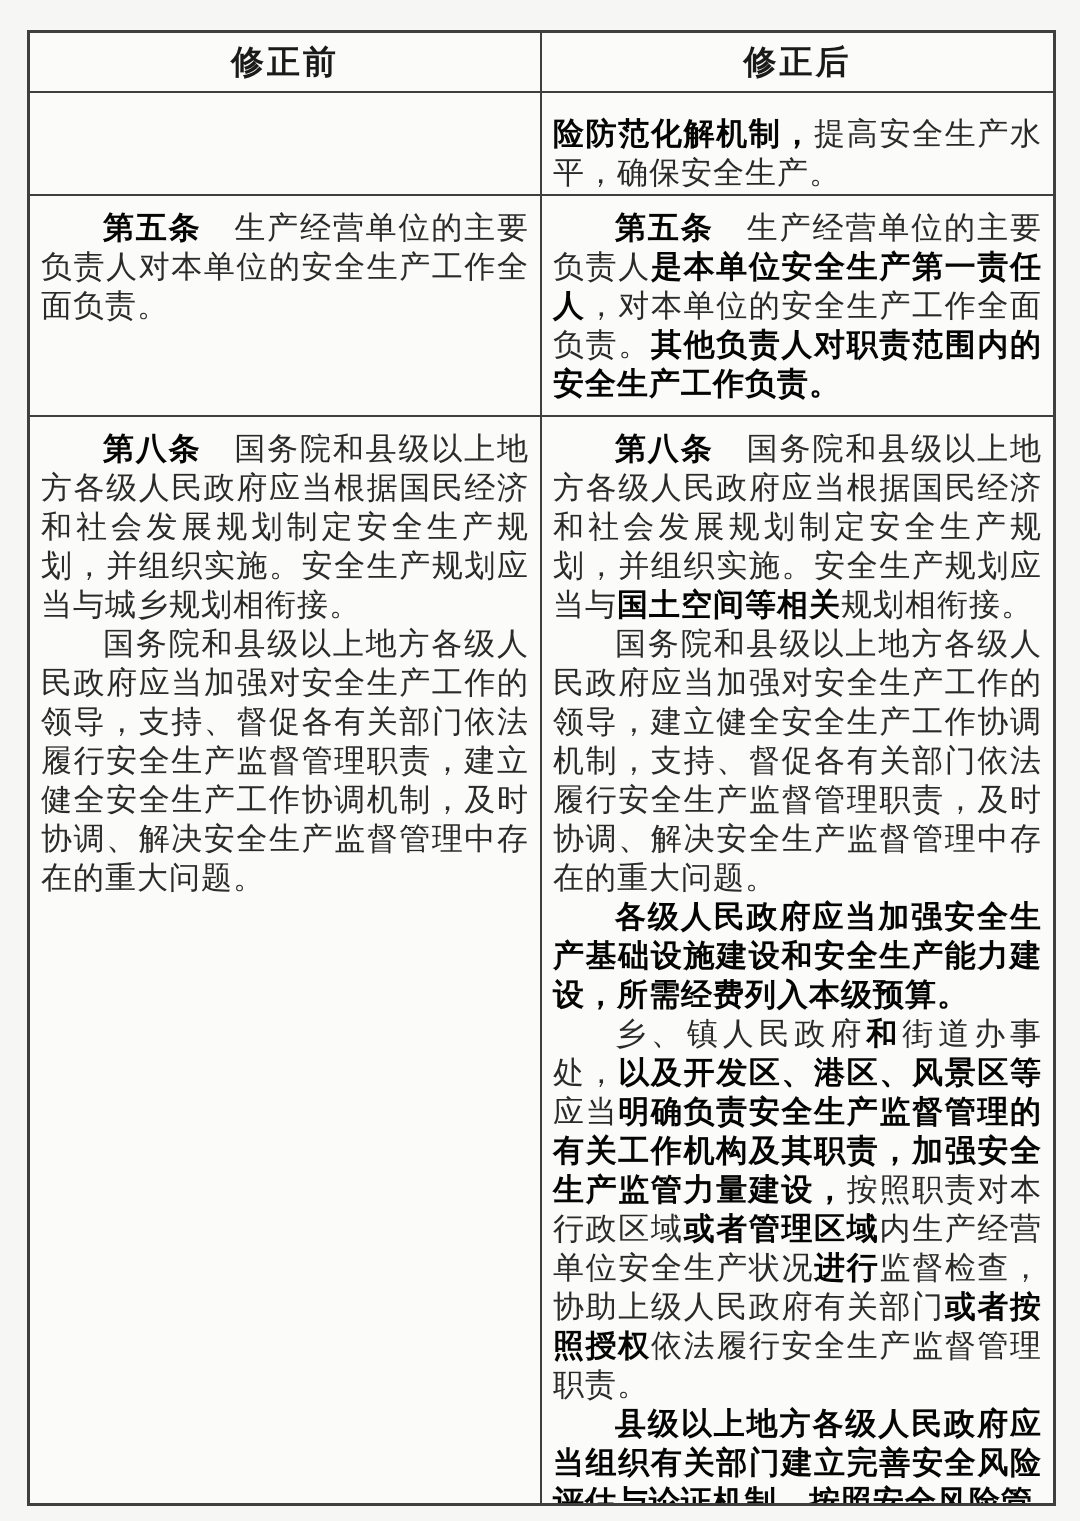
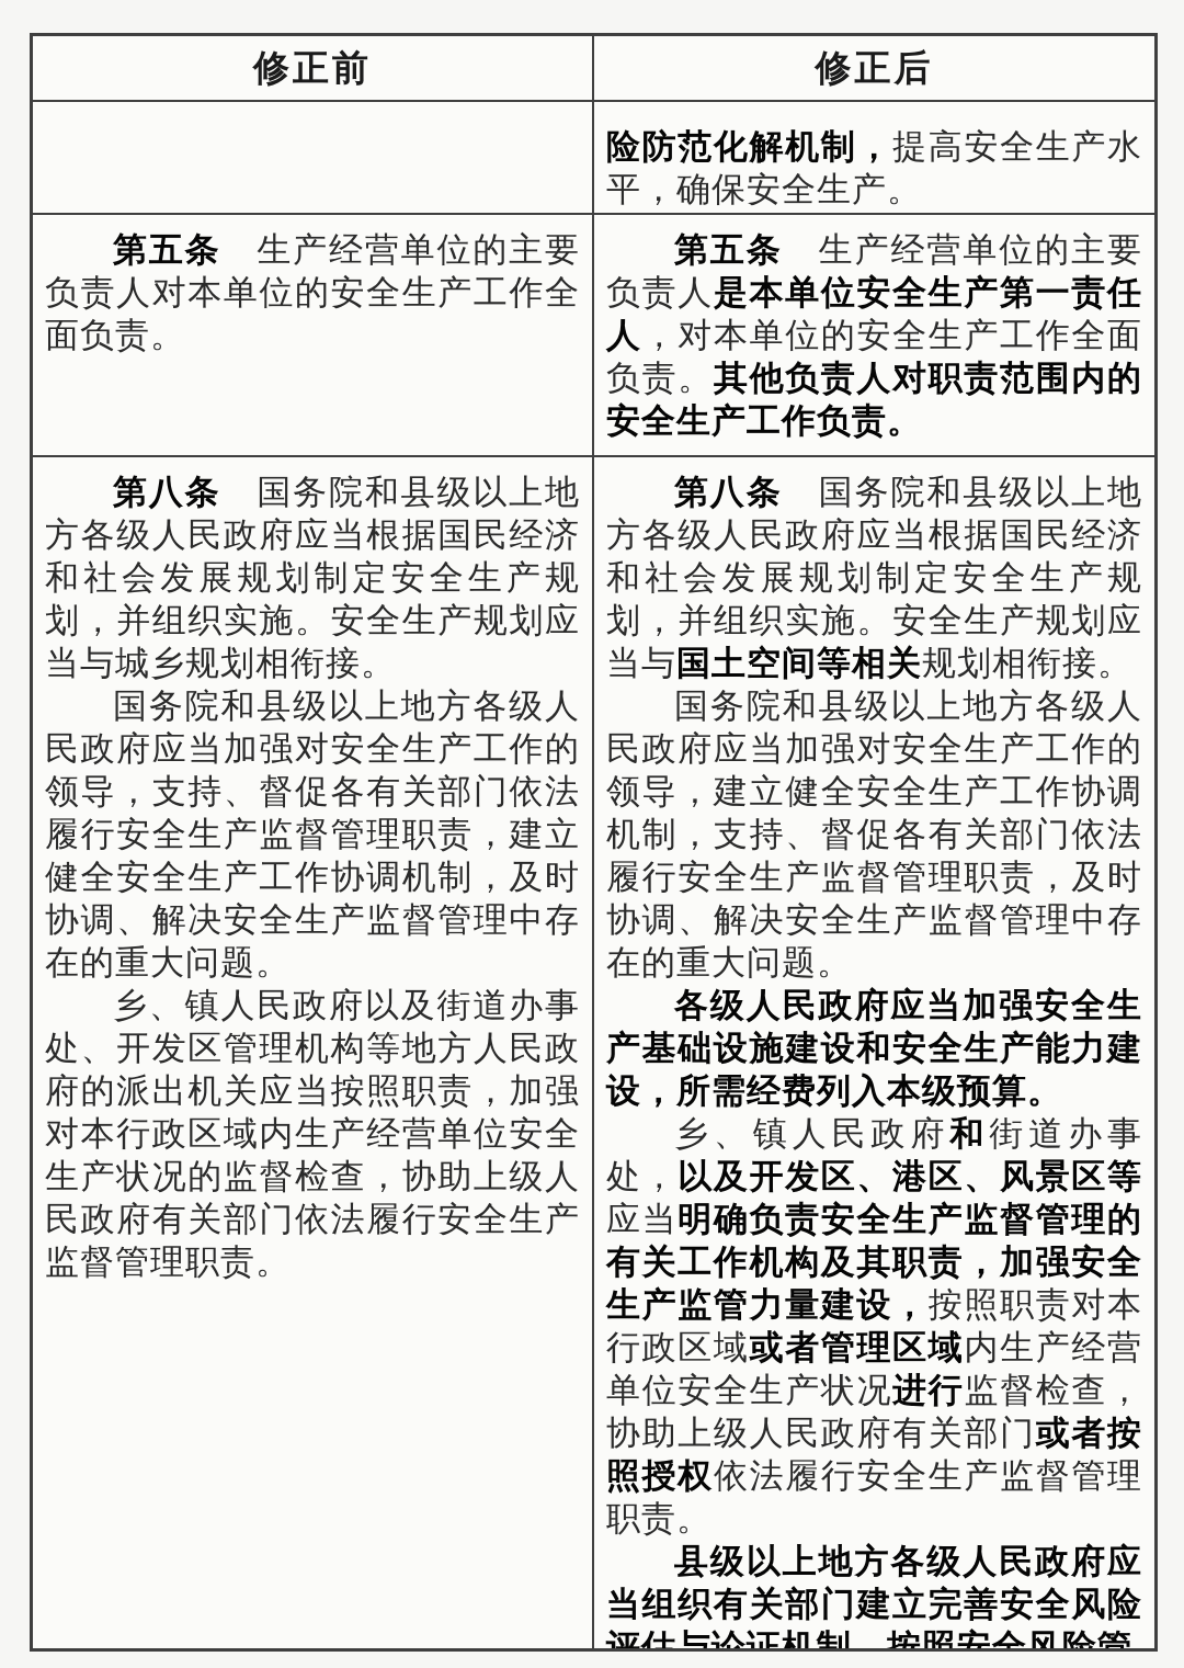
  修正前
  修正后
  险防范化解机制，提高安全生产水平，确保安全生产。
  第五条 生产经营单位的主要负责人对本单位的安全生产工作全面负责。
  第五条 生产经营单位的主要负责人是本单位安全生产第一责任人，对本单位的安全生产工作全面负责。其他负责人对职责范围内的安全生产工作负责。
  第八条 国务院和县级以上地方各级人民政府应当根据国民经济和社会发展规划制定安全生产规划，并组织实施。安全生产规划应当与城乡规划相衔接。
  国务院和县级以上地方各级人民政府应当加强对安全生产工作的领导，支持、督促各有关部门依法履行安全生产监督管理职责，建立健全安全生产工作协调机制，及时协调、解决安全生产监督管理中存在的重大问题。
+ 乡、镇人民政府以及街道办事处、开发区管理机构等地方人民政府的派出机关应当按照职责，加强对本行政区域内生产经营单位安全生产状况的监督检查，协助上级人民政府有关部门依法履行安全生产监督管理职责。
  第八条 国务院和县级以上地方各级人民政府应当根据国民经济和社会发展规划制定安全生产规划，并组织实施。安全生产规划应当与国土空间等相关规划相衔接。
  国务院和县级以上地方各级人民政府应当加强对安全生产工作的领导，建立健全安全生产工作协调机制，支持、督促各有关部门依法履行安全生产监督管理职责，及时协调、解决安全生产监督管理中存在的重大问题。
  各级人民政府应当加强安全生产基础设施建设和安全生产能力建设，所需经费列入本级预算。
  乡、镇人民政府和街道办事处，以及开发区、港区、风景区等应当明确负责安全生产监督管理的有关工作机构及其职责，加强安全生产监管力量建设，按照职责对本行政区域或者管理区域内生产经营单位安全生产状况进行监督检查，协助上级人民政府有关部门或者按照授权依法履行安全生产监督管理职责。
  县级以上地方各级人民政府应当组织有关部门建立完善安全风险评估与论证机制，按照安全风险管
